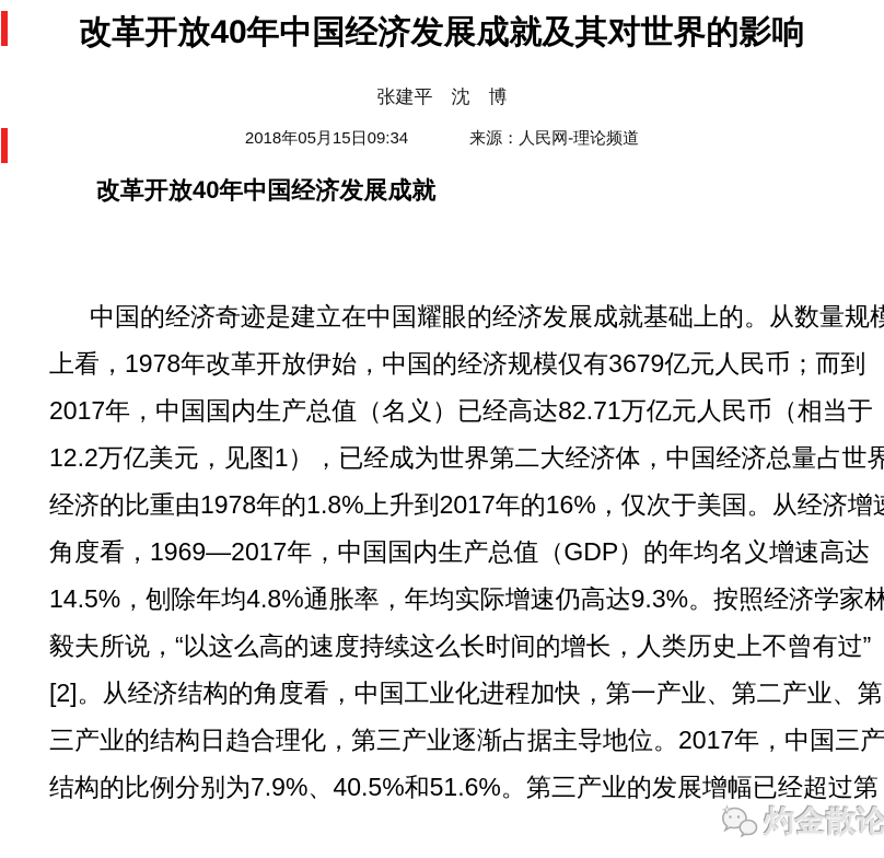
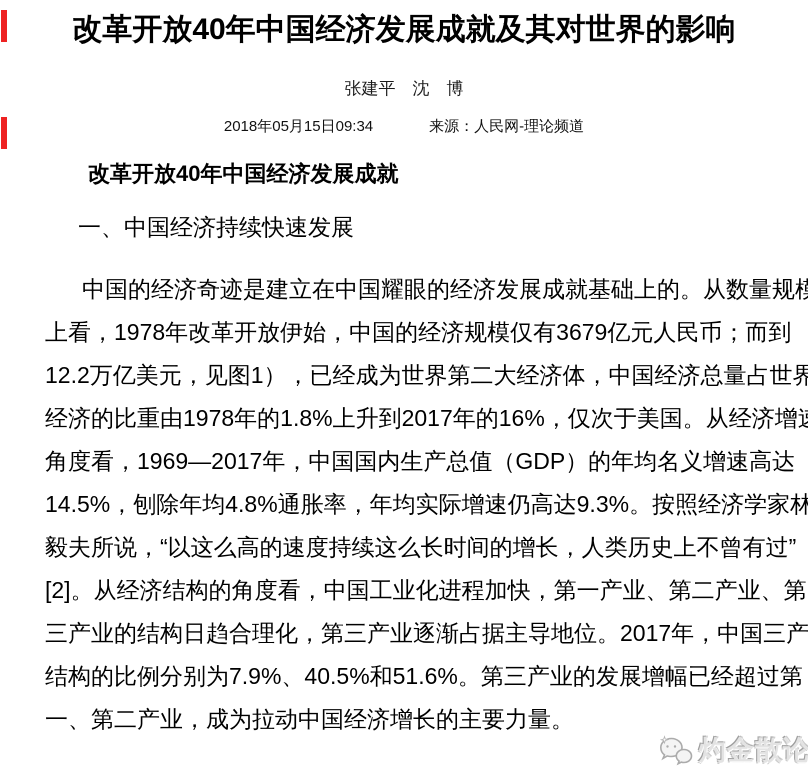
  改革开放40年中国经济发展成就及其对世界的影响
  张建平 沈 博
  2018年05月15日09:34 来源：人民网-理论频道
  改革开放40年中国经济发展成就
+ 一、中国经济持续快速发展
  中国的经济奇迹是建立在中国耀眼的经济发展成就基础上的。从数量规模
  上看，1978年改革开放伊始，中国的经济规模仅有3679亿元人民币；而到
- 2017年，中国国内生产总值（名义）已经高达82.71万亿元人民币（相当于
  12.2万亿美元，见图1），已经成为世界第二大经济体，中国经济总量占世界
  经济的比重由1978年的1.8%上升到2017年的16%，仅次于美国。从经济增
  角度看，1969—2017年，中国国内生产总值（GDP）的年均名义增速高达
  14.5%，刨除年均4.8%通胀率，年均实际增速仍高达9.3%。按照经济学家林
  毅夫所说，“以这么高的速度持续这么长时间的增长，人类历史上不曾有过”
  [2]。从经济结构的角度看，中国工业化进程加快，第一产业、第二产业、第
  三产业的结构日趋合理化，第三产业逐渐占据主导地位。2017年，中国三产
  结构的比例分别为7.9%、40.5%和51.6%。第三产业的发展增幅已经超过第
+ 一、第二产业，成为拉动中国经济增长的主要力量。
  灼金散论
